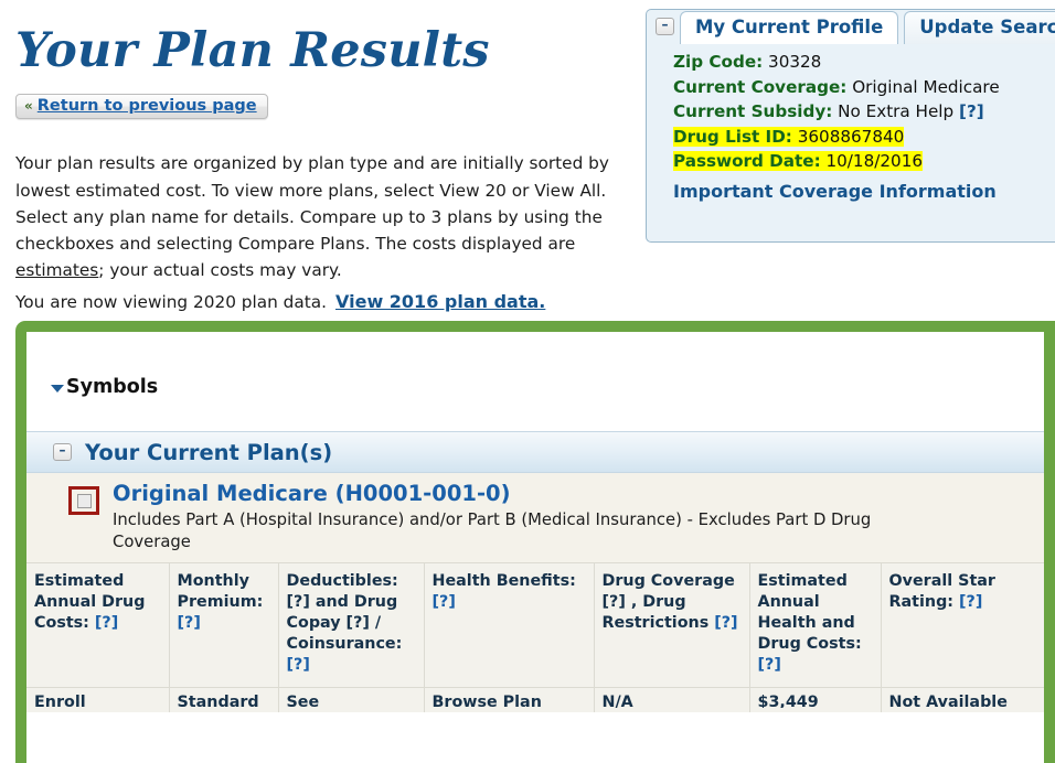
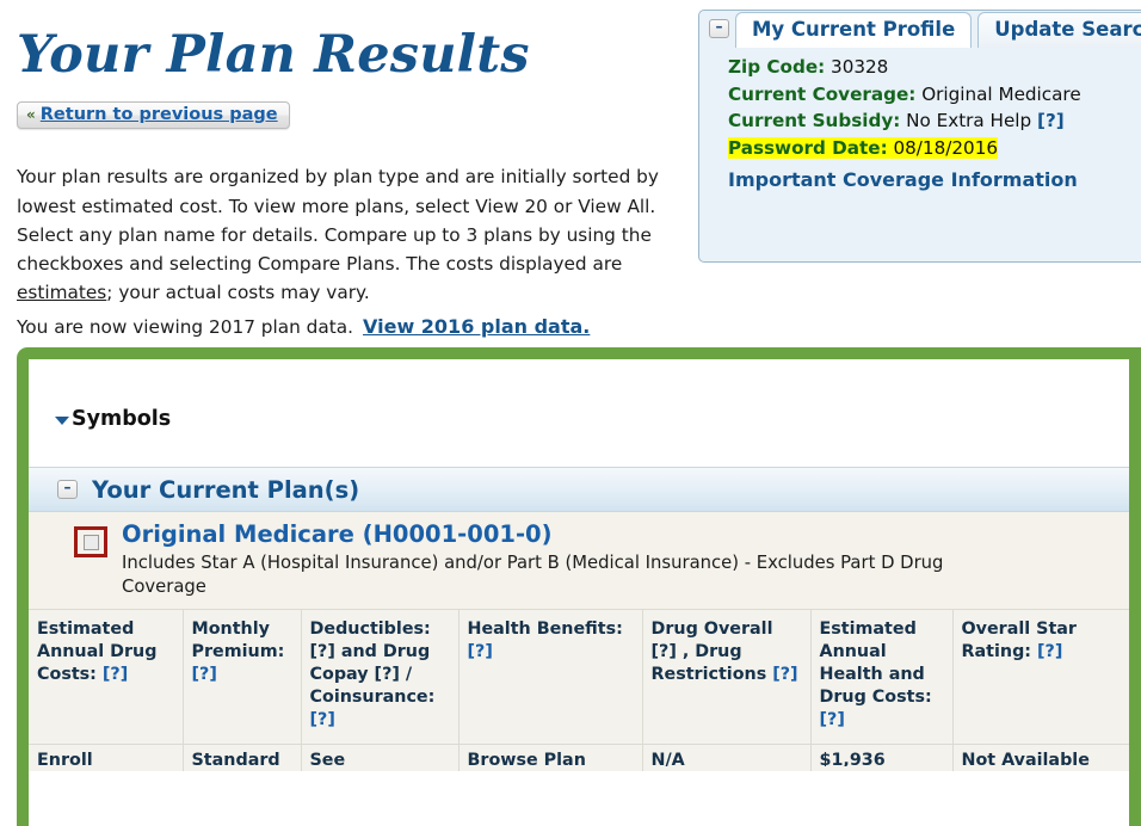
  Your Plan Results
  «
  Return to previous page
  Your plan results are organized by plan type and are initially sorted by lowest estimated cost. To view more plans, select View 20 or View All. Select any plan name for details. Compare up to 3 plans by using the checkboxes and selecting Compare Plans. The costs displayed are estimates; your actual costs may vary.
- You are now viewing 2020 plan data. View 2016 plan data.
+ You are now viewing 2017 plan data. View 2016 plan data.
  –
  My Current Profile
  Update Searc
  Zip Code: 30328
  Current Coverage: Original Medicare
  Current Subsidy: No Extra Help [?]
- Drug List ID: 3608867840
- Password Date: 10/18/2016
+ Password Date: 08/18/2016
  Important Coverage Information
  Symbols
  –
  Your Current Plan(s)
  Original Medicare (H0001-001-0)
- Includes Part A (Hospital Insurance) and/or Part B (Medical Insurance) - Excludes Part D Drug Coverage
+ Includes Star A (Hospital Insurance) and/or Part B (Medical Insurance) - Excludes Part D Drug Coverage
- Estimated Annual Drug Costs: [?]	Monthly Premium: [?]	Deductibles: [?] and Drug Copay [?] / Coinsurance: [?]	Health Benefits: [?]	Drug Coverage [?] , Drug Restrictions [?]	Estimated Annual Health and Drug Costs: [?]	Overall Star Rating: [?]
+ Estimated Annual Drug Costs: [?]	Monthly Premium: [?]	Deductibles: [?] and Drug Copay [?] / Coinsurance: [?]	Health Benefits: [?]	Drug Overall [?] , Drug Restrictions [?]	Estimated Annual Health and Drug Costs: [?]	Overall Star Rating: [?]
- Enroll	Standard	See	Browse Plan	N/A	$3,449	Not Available
+ Enroll	Standard	See	Browse Plan	N/A	$1,936	Not Available
